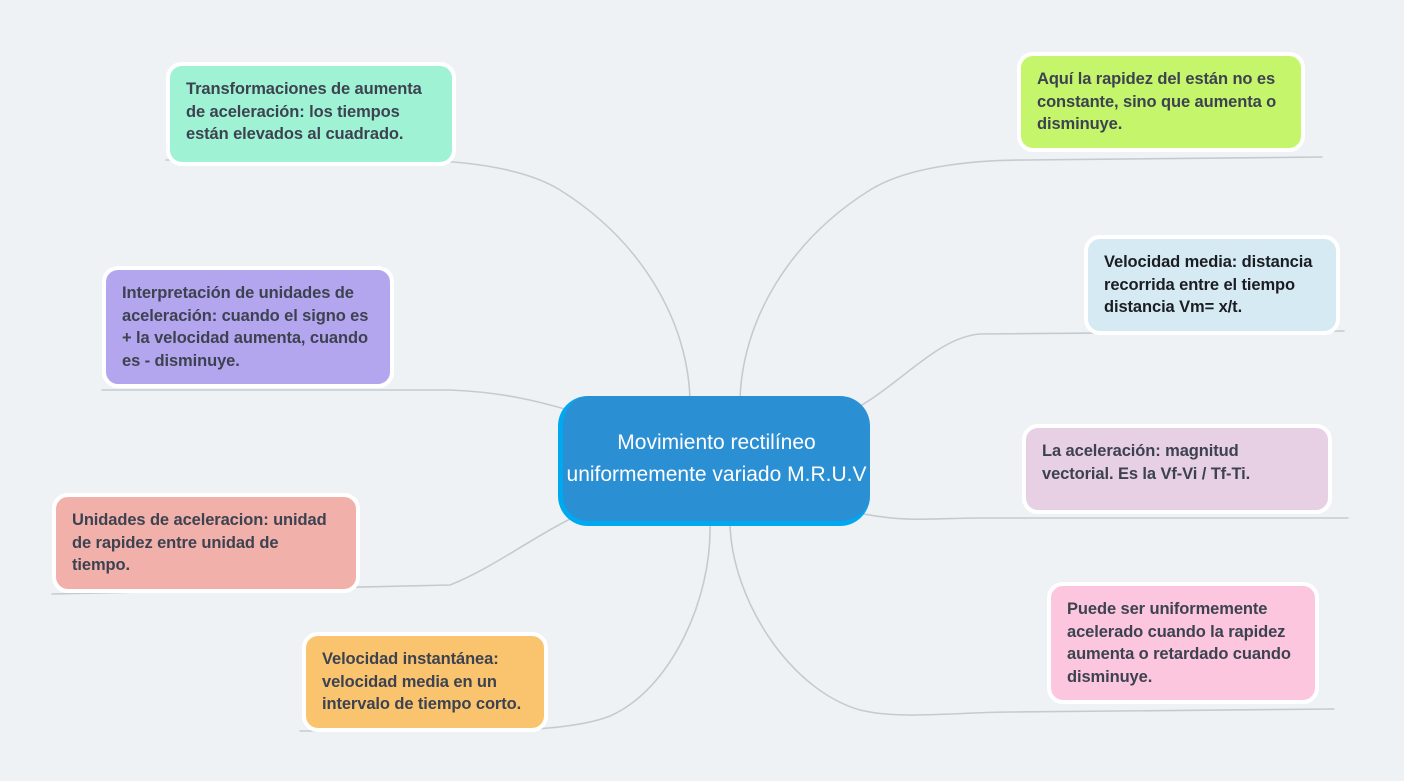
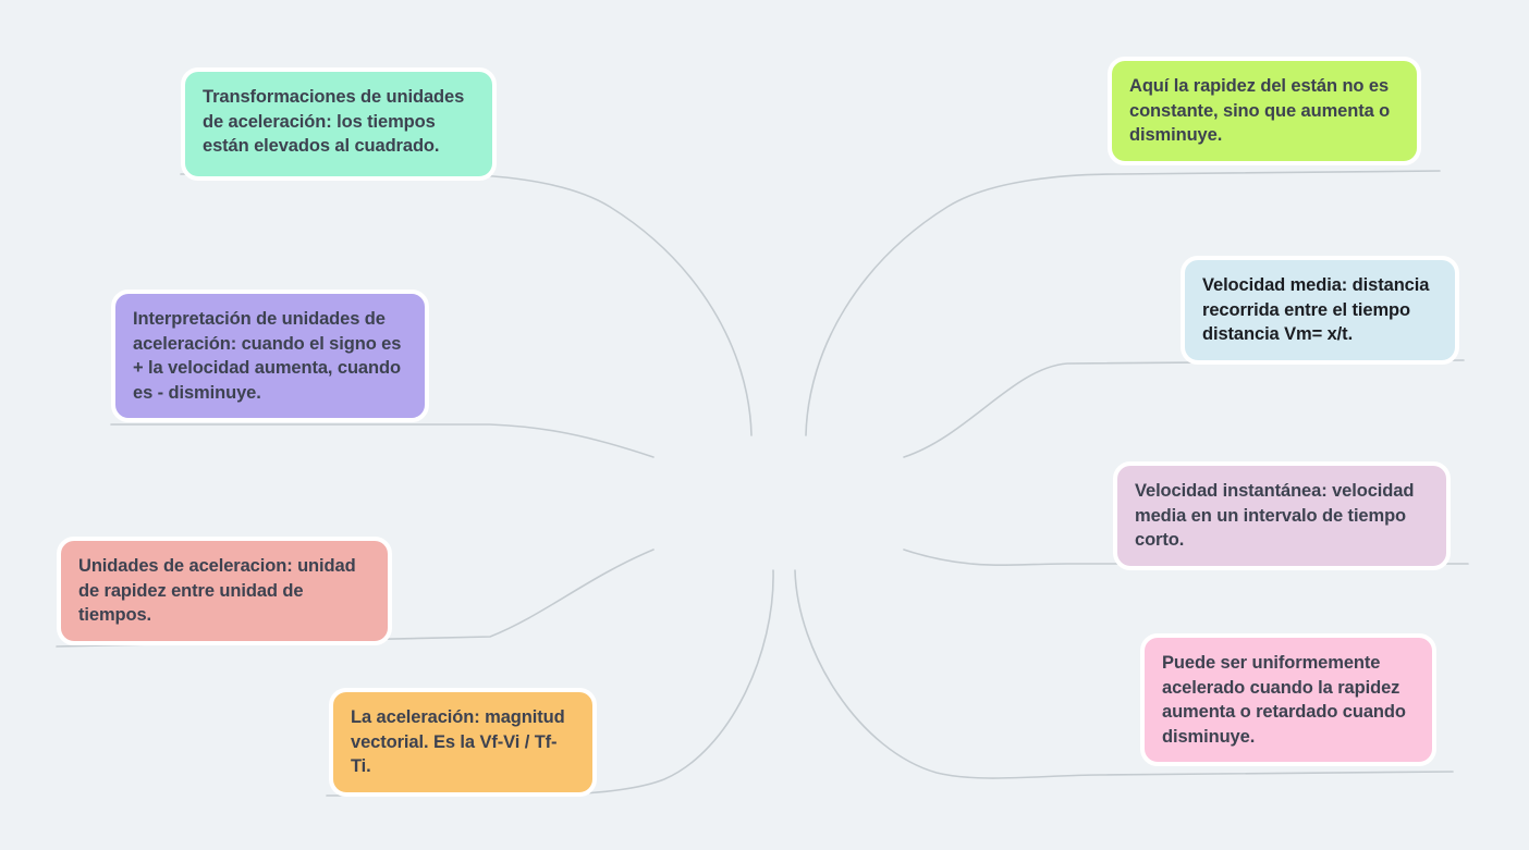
- Movimiento rectilíneo uniformemente variado M.R.U.V
- Transformaciones de aumenta de aceleración: los tiempos están elevados al cuadrado.
+ Transformaciones de unidades de aceleración: los tiempos están elevados al cuadrado.
  Interpretación de unidades de aceleración: cuando el signo es + la velocidad aumenta, cuando es - disminuye.
- Unidades de aceleracion: unidad de rapidez entre unidad de tiempo.
+ Unidades de aceleracion: unidad de rapidez entre unidad de tiempos.
- Velocidad instantánea: velocidad media en un intervalo de tiempo corto.
+ La aceleración: magnitud vectorial. Es la Vf-Vi / Tf-Ti.
  Aquí la rapidez del están no es constante, sino que aumenta o disminuye.
  Velocidad media: distancia recorrida entre el tiempo distancia Vm= x/t.
- La aceleración: magnitud vectorial. Es la Vf-Vi / Tf-Ti.
+ Velocidad instantánea: velocidad media en un intervalo de tiempo corto.
  Puede ser uniformemente acelerado cuando la rapidez aumenta o retardado cuando disminuye.
